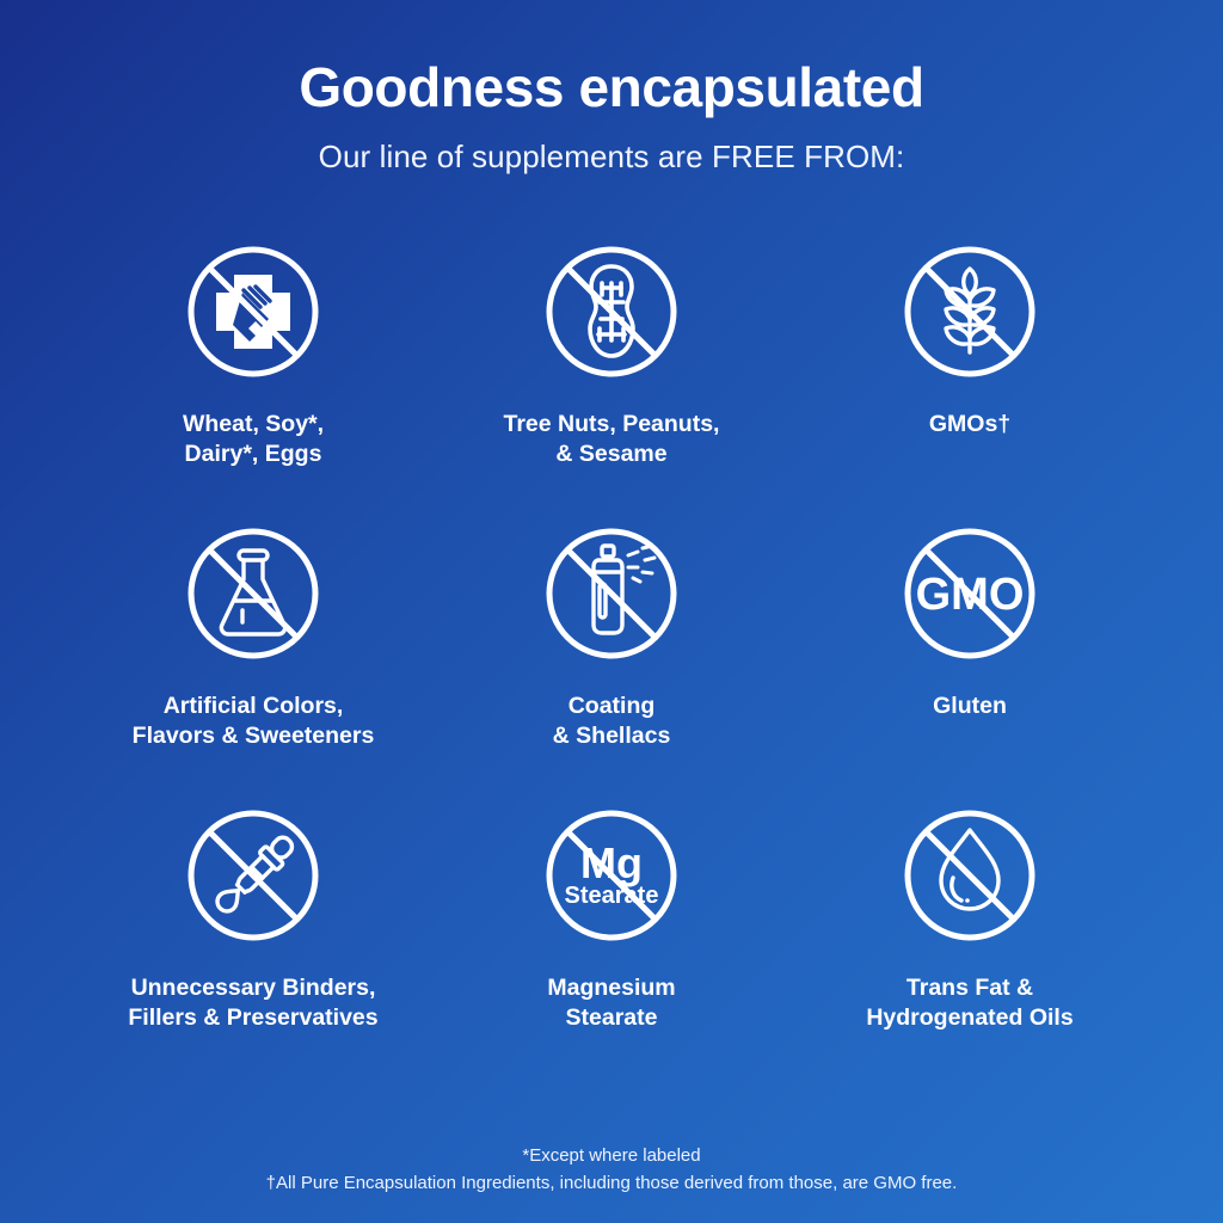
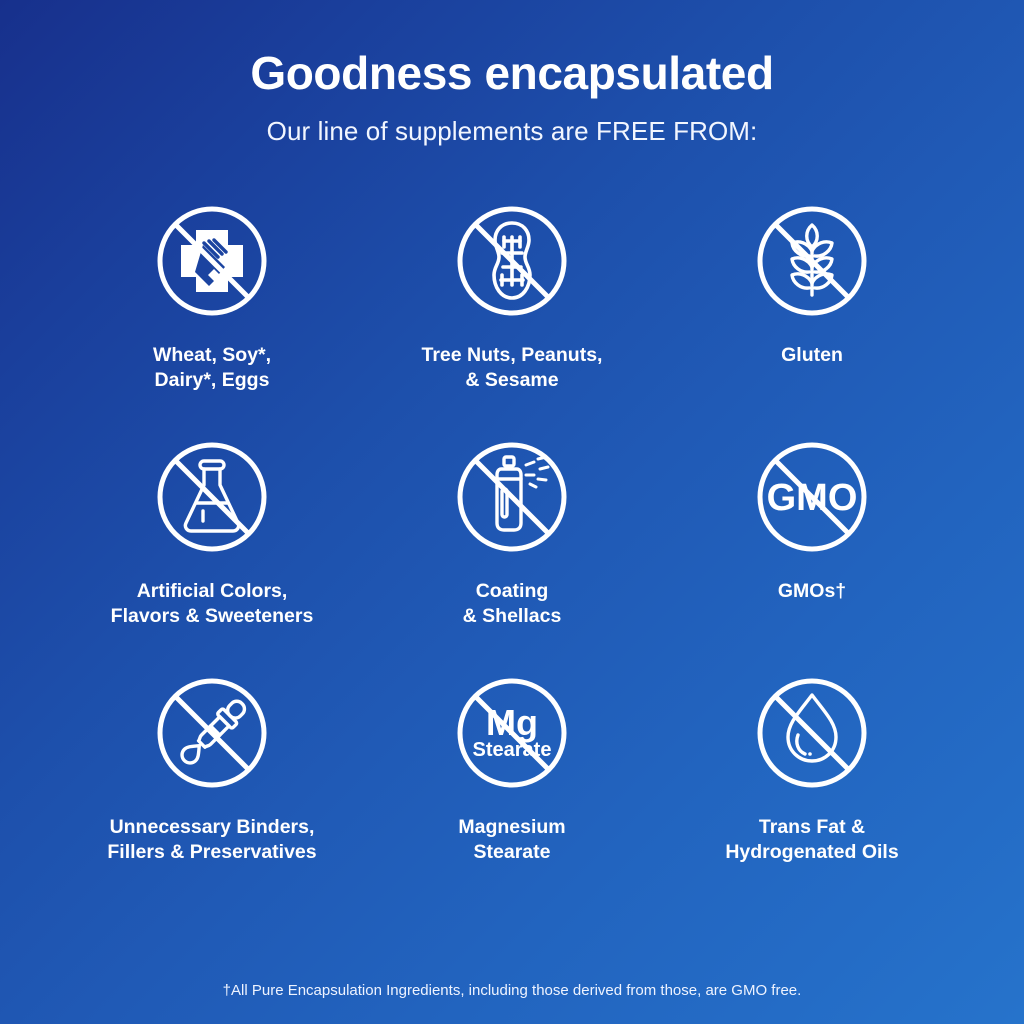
  Goodness encapsulated
  Our line of supplements are FREE FROM:
  Wheat, Soy*,
  Dairy*, Eggs
  Tree Nuts, Peanuts,
  & Sesame
- GMOs†
+ Gluten
  Artificial Colors,
  Flavors & Sweeteners
  Coating
  & Shellacs
- Gluten
+ GMOs†
  Unnecessary Binders,
  Fillers & Preservatives
  Stearte
  Magnesium
  Stearate
  Trans Fat &
  Hydrogenated Oils
- *Except where labeled
  †All Pure Encapsulation Ingredients, including those derived from those, are GMO free.
